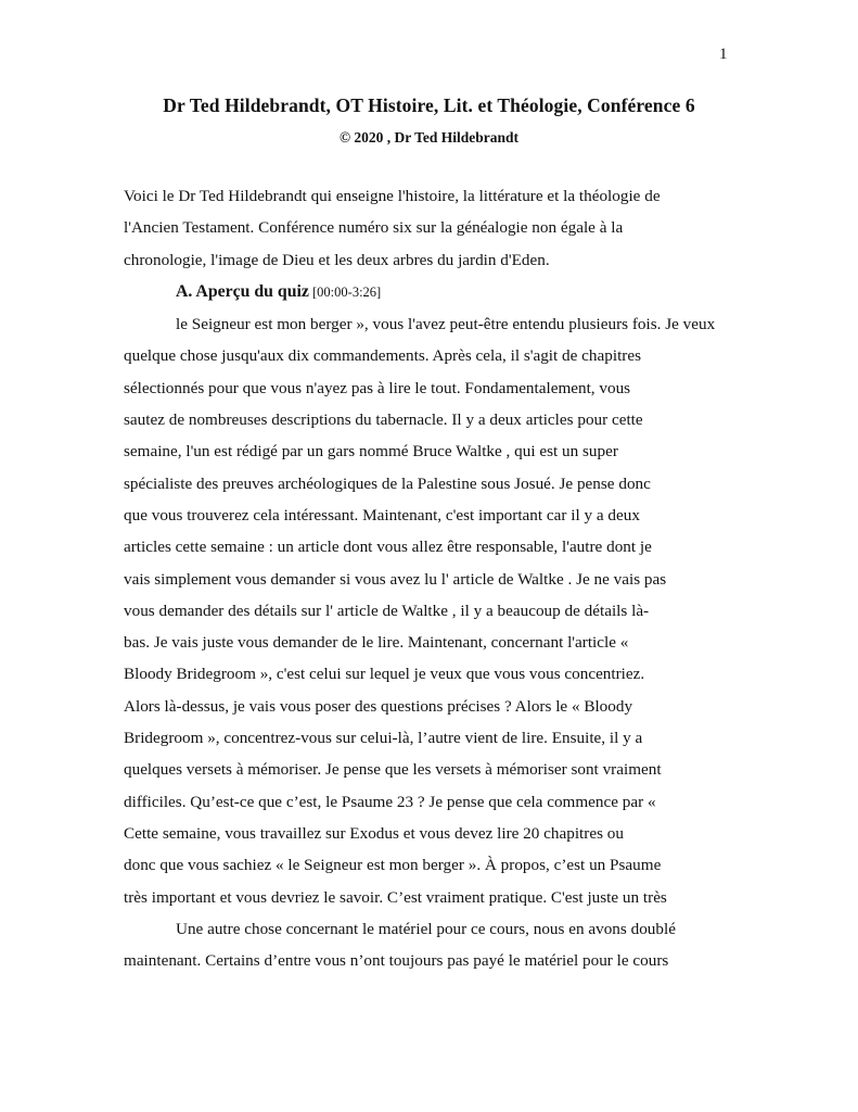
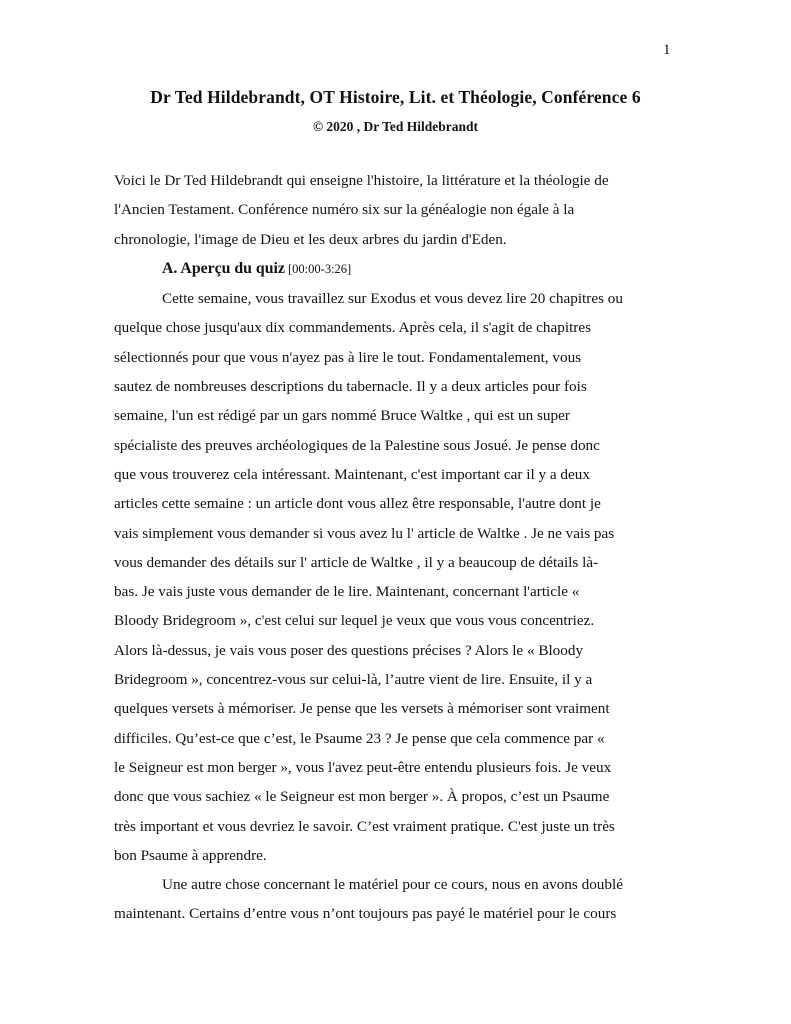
  1
  Dr Ted Hildebrandt, OT Histoire, Lit. et Théologie, Conférence 6
  © 2020 , Dr Ted Hildebrandt
  Voici le Dr Ted Hildebrandt qui enseigne l'histoire, la littérature et la théologie de
  l'Ancien Testament. Conférence numéro six sur la généalogie non égale à la
  chronologie, l'image de Dieu et les deux arbres du jardin d'Eden.
  A. Aperçu du quiz [00:00-3:26]
- le Seigneur est mon berger », vous l'avez peut-être entendu plusieurs fois. Je veux
+ Cette semaine, vous travaillez sur Exodus et vous devez lire 20 chapitres ou
  quelque chose jusqu'aux dix commandements. Après cela, il s'agit de chapitres
  sélectionnés pour que vous n'ayez pas à lire le tout. Fondamentalement, vous
- sautez de nombreuses descriptions du tabernacle. Il y a deux articles pour cette
+ sautez de nombreuses descriptions du tabernacle. Il y a deux articles pour fois
  semaine, l'un est rédigé par un gars nommé Bruce Waltke , qui est un super
  spécialiste des preuves archéologiques de la Palestine sous Josué. Je pense donc
  que vous trouverez cela intéressant. Maintenant, c'est important car il y a deux
  articles cette semaine : un article dont vous allez être responsable, l'autre dont je
  vais simplement vous demander si vous avez lu l' article de Waltke . Je ne vais pas
  vous demander des détails sur l' article de Waltke , il y a beaucoup de détails là-
  bas. Je vais juste vous demander de le lire. Maintenant, concernant l'article «
  Bloody Bridegroom », c'est celui sur lequel je veux que vous vous concentriez.
  Alors là-dessus, je vais vous poser des questions précises ? Alors le « Bloody
  Bridegroom », concentrez-vous sur celui-là, l’autre vient de lire. Ensuite, il y a
  quelques versets à mémoriser. Je pense que les versets à mémoriser sont vraiment
  difficiles. Qu’est-ce que c’est, le Psaume 23 ? Je pense que cela commence par «
- Cette semaine, vous travaillez sur Exodus et vous devez lire 20 chapitres ou
+ le Seigneur est mon berger », vous l'avez peut-être entendu plusieurs fois. Je veux
  donc que vous sachiez « le Seigneur est mon berger ». À propos, c’est un Psaume
  très important et vous devriez le savoir. C’est vraiment pratique. C'est juste un très
+ bon Psaume à apprendre.
  Une autre chose concernant le matériel pour ce cours, nous en avons doublé
  maintenant. Certains d’entre vous n’ont toujours pas payé le matériel pour le cours
